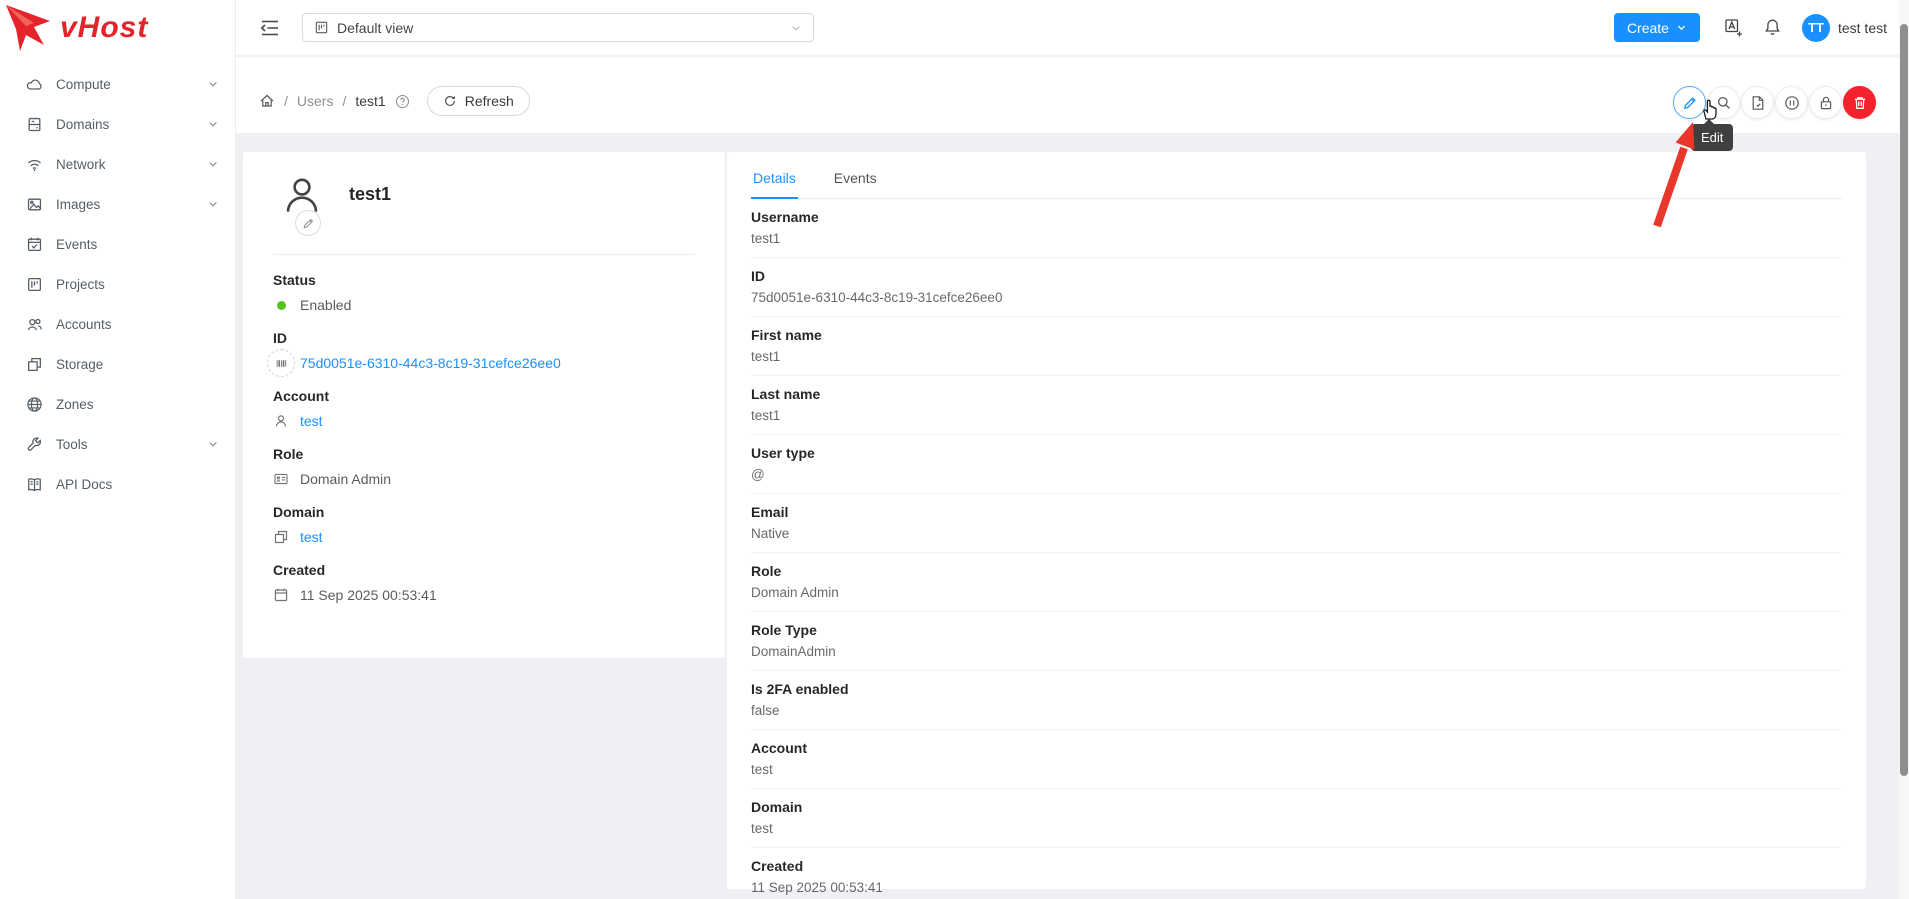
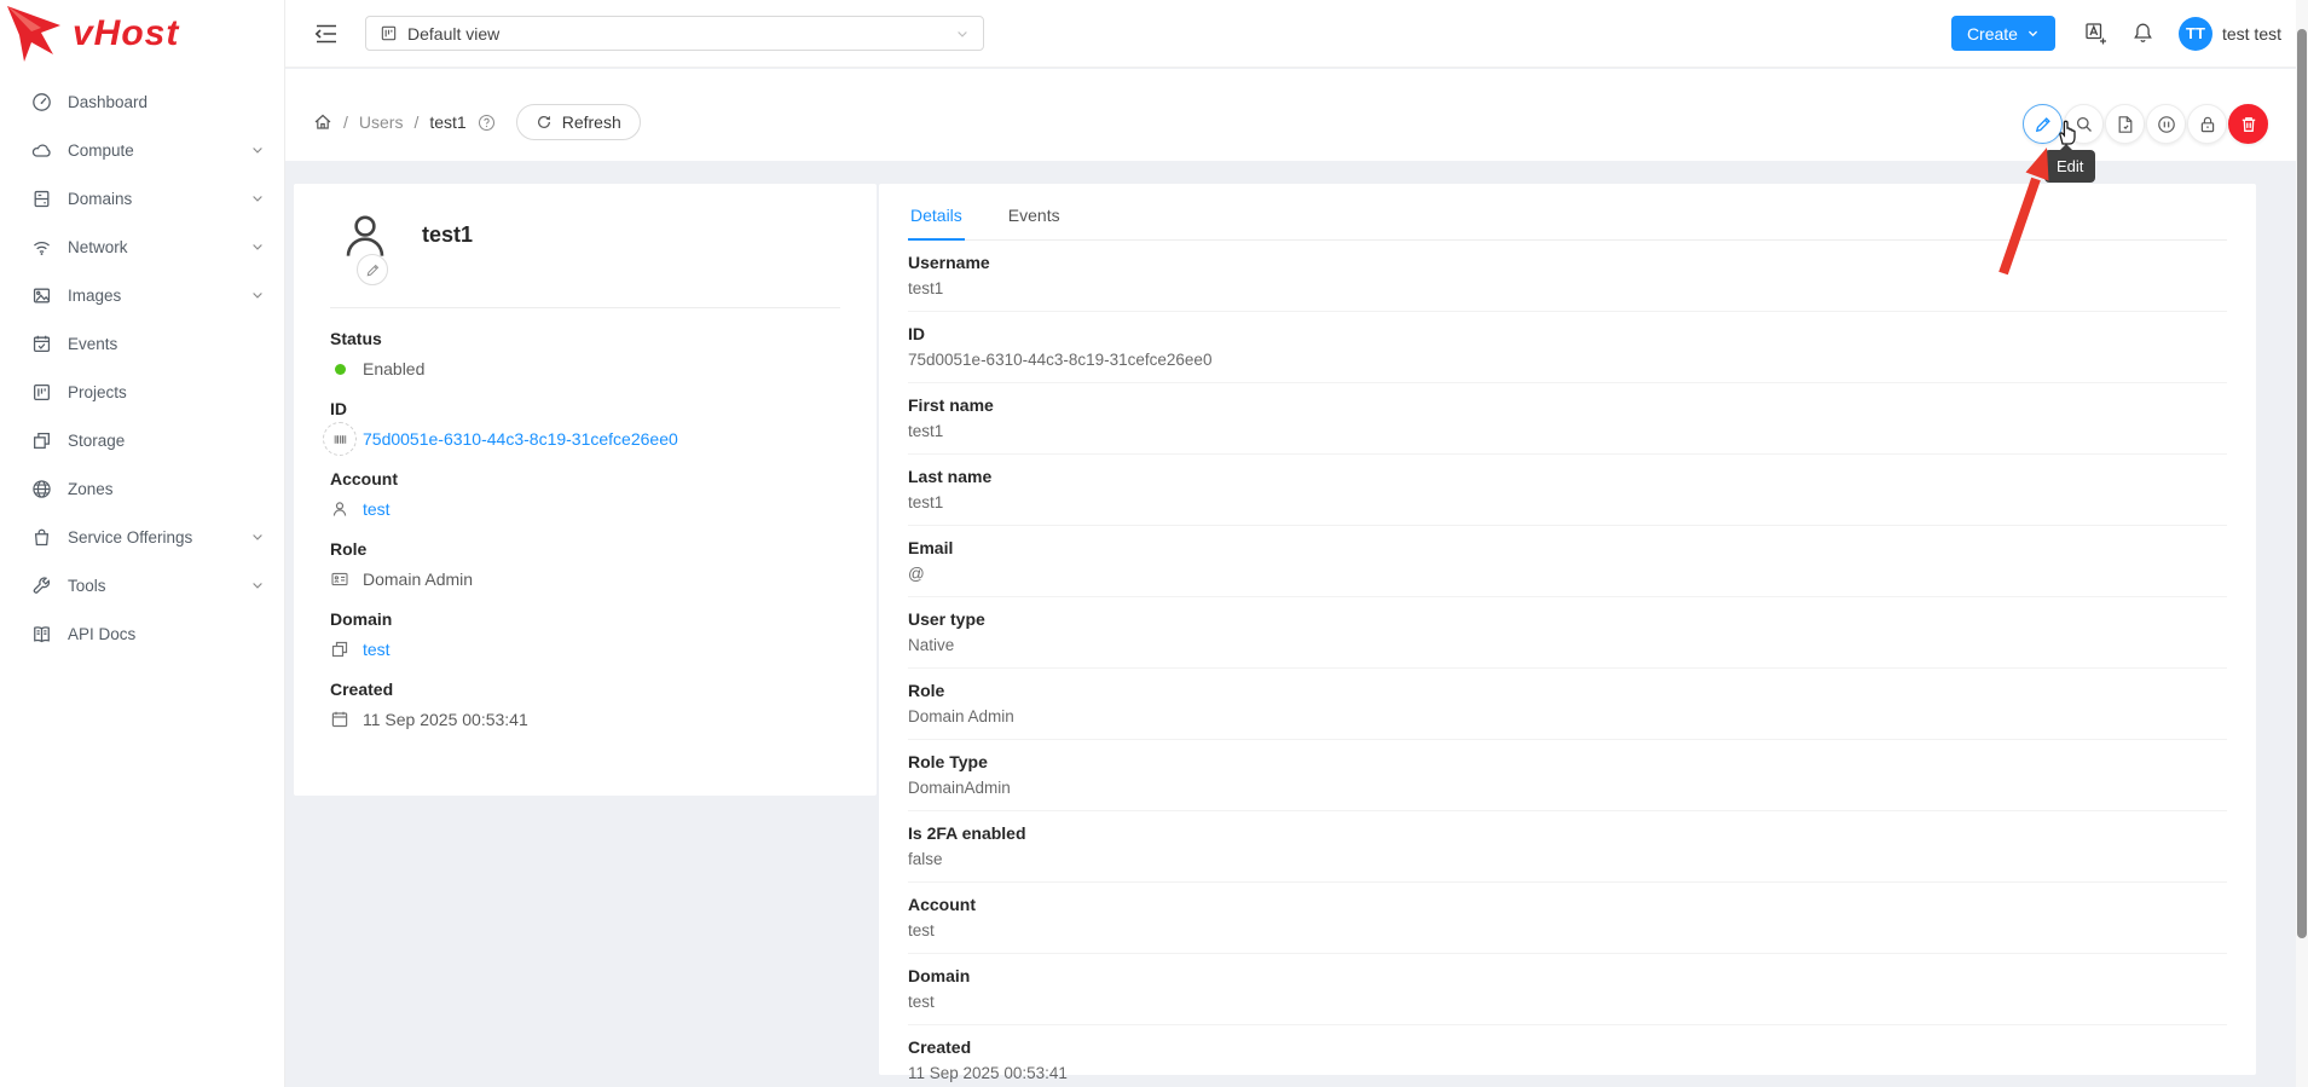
  vHost
+ Dashboard
  Compute
  Domains
  Network
  Images
  Events
  Projects
- Accounts
  Storage
  Zones
+ Service Offerings
  Tools
  API Docs
  Default view
  Create
  TT
  test test
  /
  Users
  /
  test1
  Refresh
  Edit
  test1
  Status
  Enabled
  ID
  75d0051e-6310-44c3-8c19-31cefce26ee0
  Account
  test
  Role
  Domain Admin
  Domain
  test
  Created
  11 Sep 2025 00:53:41
  Details
  Events
  Username
  test1
  ID
  75d0051e-6310-44c3-8c19-31cefce26ee0
  First name
  test1
  Last name
  test1
- User type
+ Email
  @
- Email
+ User type
  Native
  Role
  Domain Admin
  Role Type
  DomainAdmin
  Is 2FA enabled
  false
  Account
  test
  Domain
  test
  Created
  11 Sep 2025 00:53:41
